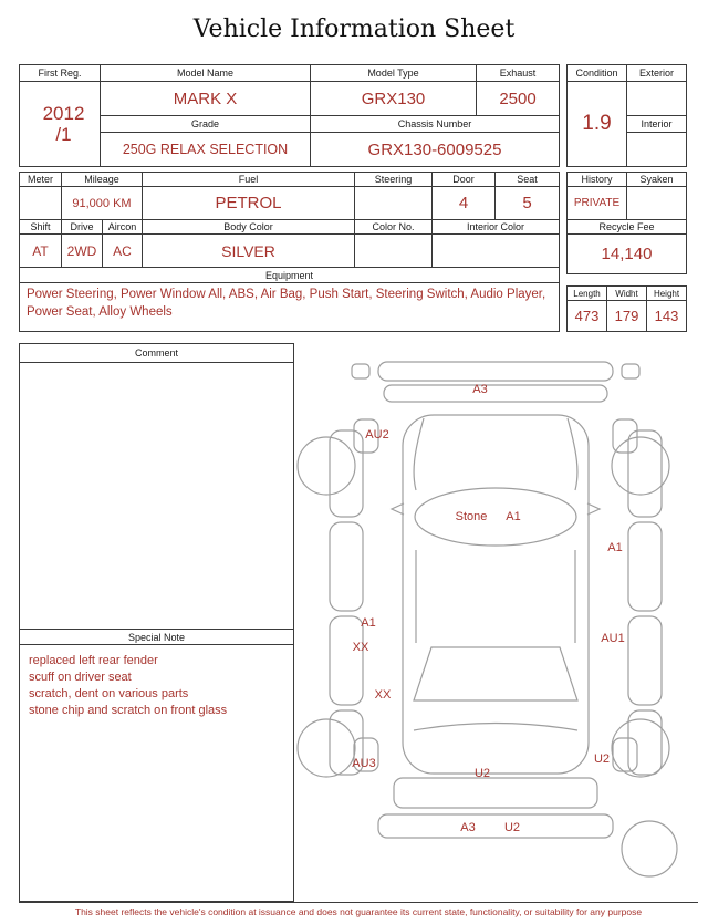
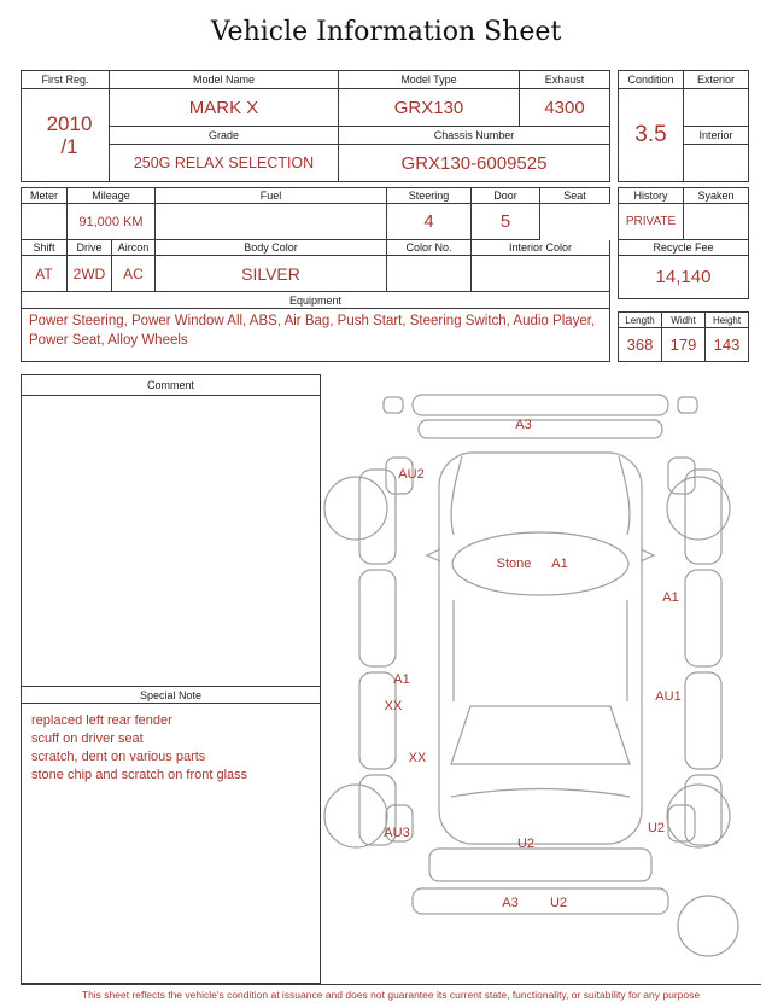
  Vehicle Information Sheet
  First Reg.
  Model Name
  Model Type
  Exhaust
- 2012
+ 2010
  /1
  MARK X
  GRX130
- 2500
+ 4300
  Grade
  Chassis Number
  250G RELAX SELECTION
  GRX130-6009525
  Condition
  Exterior
- 1.9
+ 3.5
  Interior
  Meter
  Mileage
  Fuel
  Steering
  Door
  Seat
  91,000 KM
- PETROL
  4
  5
  Shift
  Drive
  Aircon
  Body Color
  Color No.
  Interior Color
  AT
  2WD
  AC
  SILVER
  Equipment
  Power Steering, Power Window All, ABS, Air Bag, Push Start, Steering Switch, Audio Player, Power Seat, Alloy Wheels
  History
  Syaken
  PRIVATE
  Recycle Fee
  14,140
  Length
  Widht
  Height
- 473
+ 368
  179
  143
  Comment
  Special Note
  replaced left rear fender
  scuff on driver seat
  scratch, dent on various parts
  stone chip and scratch on front glass
  A3
  AU2
  Stone
  A1
  A1
  A1
  XX
  AU1
  XX
  AU3
  U2
  U2
  A3
  U2
  This sheet reflects the vehicle's condition at issuance and does not guarantee its current state, functionality, or suitability for any purpose
